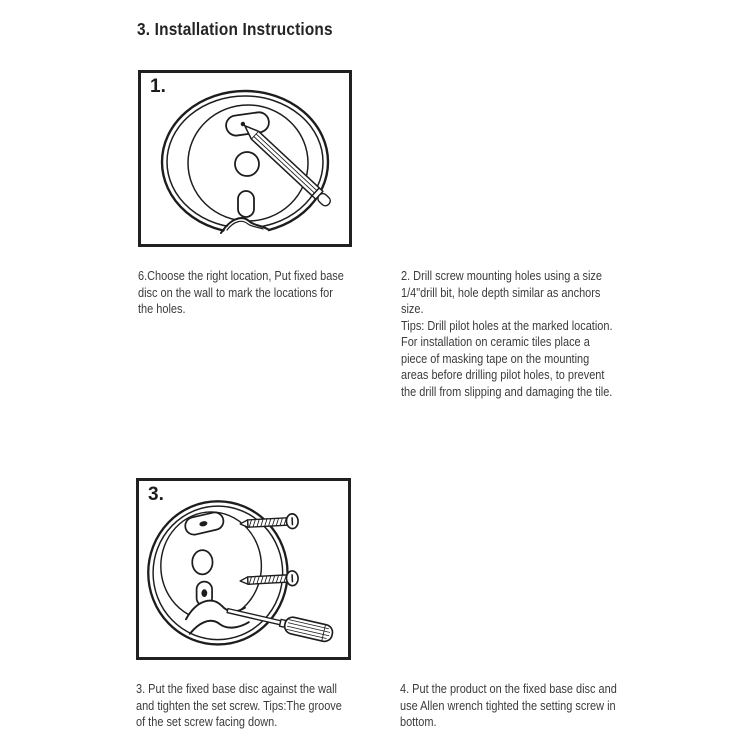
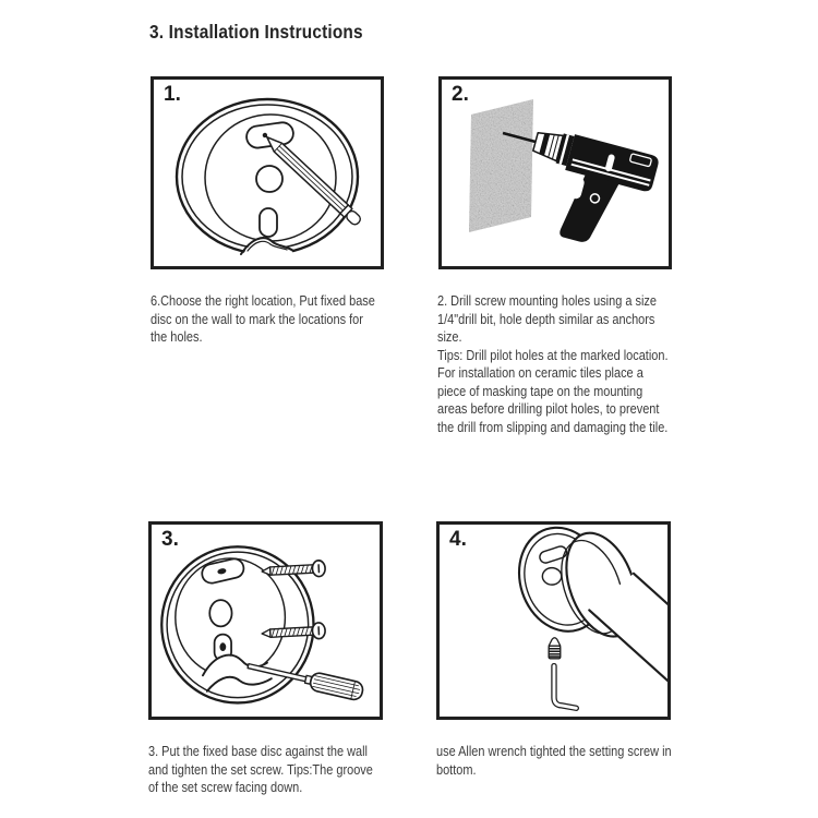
  3. Installation Instructions
  1.
+ 2.
  3.
+ 4.
  6.Choose the right location, Put fixed base
  disc on the wall to mark the locations for
  the holes.
  2. Drill screw mounting holes using a size
  1/4"drill bit, hole depth similar as anchors
  size.
  Tips: Drill pilot holes at the marked location.
  For installation on ceramic tiles place a
  piece of masking tape on the mounting
  areas before drilling pilot holes, to prevent
  the drill from slipping and damaging the tile.
  3. Put the fixed base disc against the wall
  and tighten the set screw. Tips:The groove
  of the set screw facing down.
- 4. Put the product on the fixed base disc and
  use Allen wrench tighted the setting screw in
  bottom.
